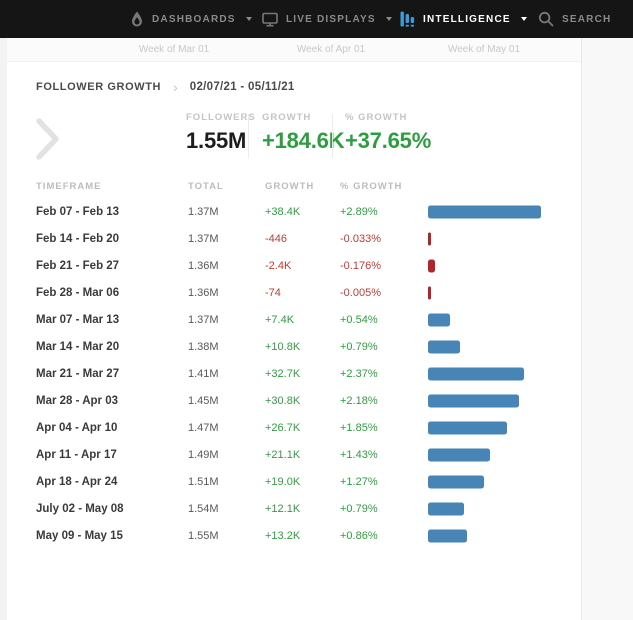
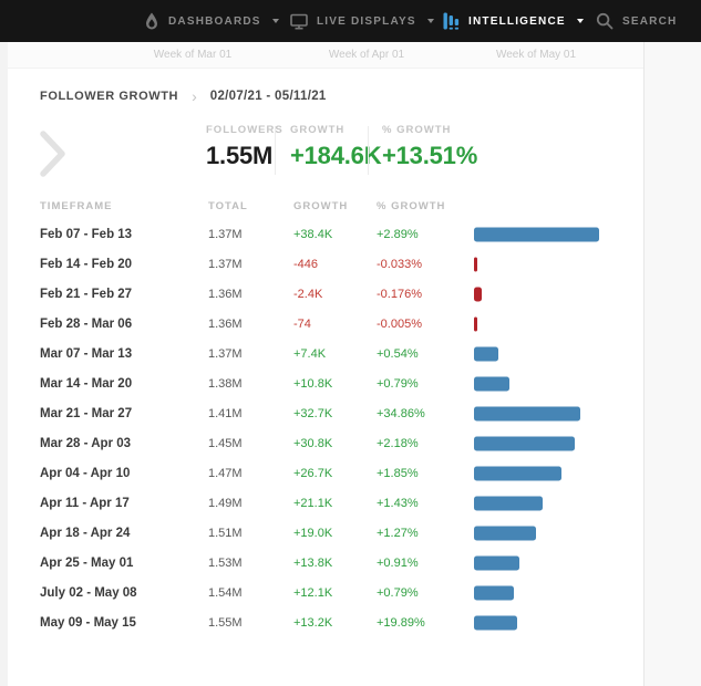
  DASHBOARDS
  LIVE DISPLAYS
  INTELLIGENCE
  SEARCH
  Week of Mar 01
  Week of Apr 01
  Week of May 01
  FOLLOWER GROWTH
  ›
  02/07/21 - 05/11/21
  FOLLOWERS
  1.55M
  GROWTH
  +184.6K
  % GROWTH
- +37.65%
+ +13.51%
  TIMEFRAME
  TOTAL
  GROWTH
  % GROWTH
  Feb 07 - Feb 13
  1.37M
  +38.4K
  +2.89%
  Feb 14 - Feb 20
  1.37M
  -446
  -0.033%
  Feb 21 - Feb 27
  1.36M
  -2.4K
  -0.176%
  Feb 28 - Mar 06
  1.36M
  -74
  -0.005%
  Mar 07 - Mar 13
  1.37M
  +7.4K
  +0.54%
  Mar 14 - Mar 20
  1.38M
  +10.8K
  +0.79%
  Mar 21 - Mar 27
  1.41M
  +32.7K
- +2.37%
+ +34.86%
  Mar 28 - Apr 03
  1.45M
  +30.8K
  +2.18%
  Apr 04 - Apr 10
  1.47M
  +26.7K
  +1.85%
  Apr 11 - Apr 17
  1.49M
  +21.1K
  +1.43%
  Apr 18 - Apr 24
  1.51M
  +19.0K
  +1.27%
+ Apr 25 - May 01
+ 1.53M
+ +13.8K
+ +0.91%
  July 02 - May 08
  1.54M
  +12.1K
  +0.79%
  May 09 - May 15
  1.55M
  +13.2K
- +0.86%
+ +19.89%
